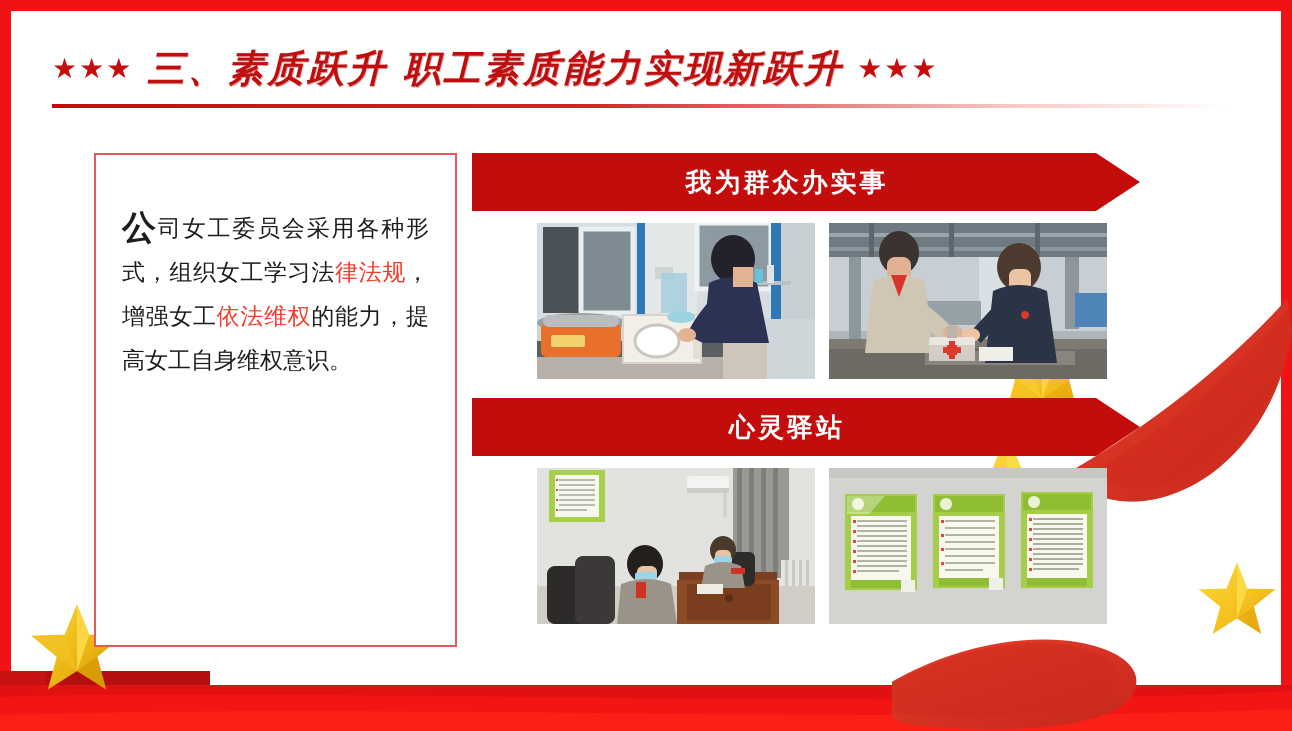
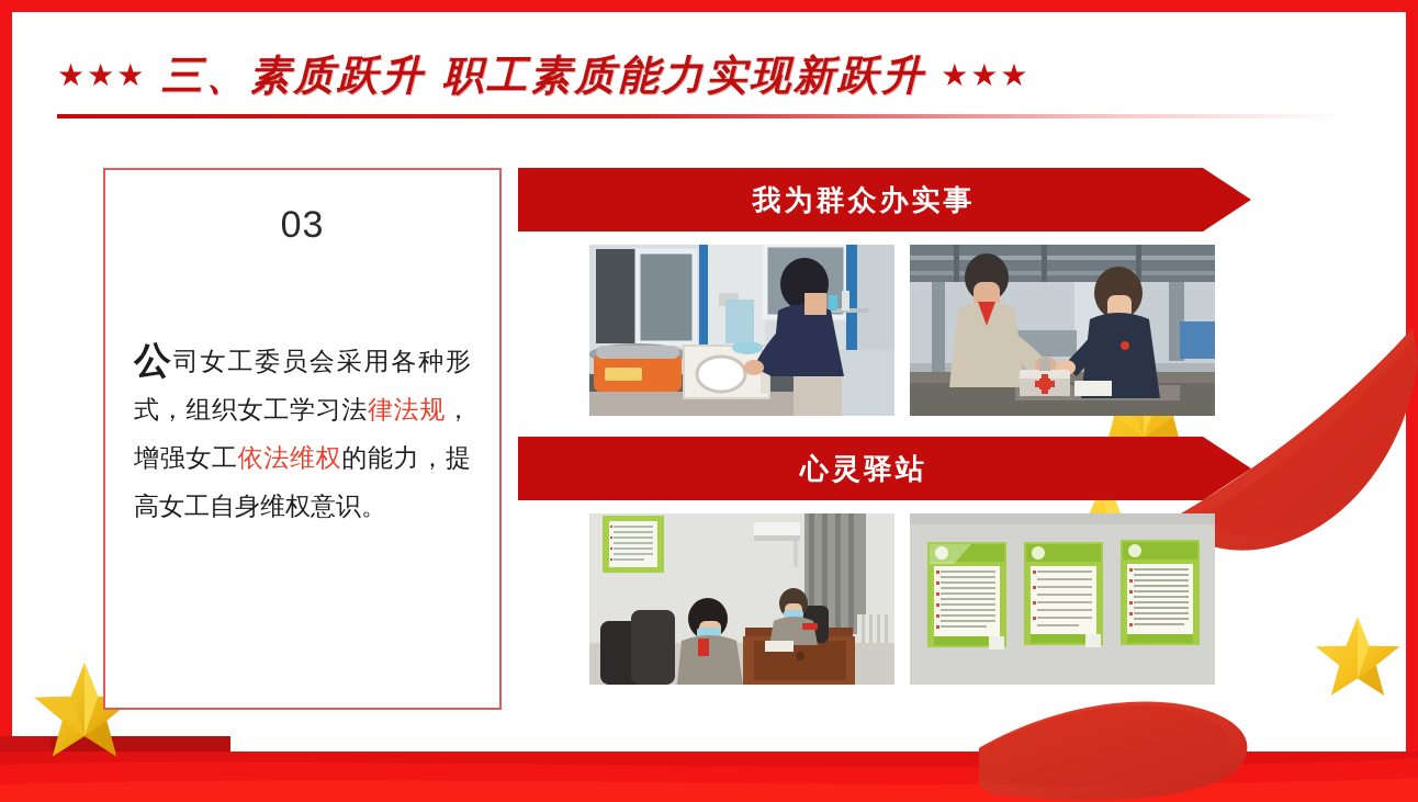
  ★★★
  三、素质跃升 职工素质能力实现新跃升
  ★★★
+ 03
  公司女工委员会采用各种形式，组织女工学习法律法规，增强女工依法维权的能力，提高女工自身维权意识。
  我为群众办实事
  心灵驿站
